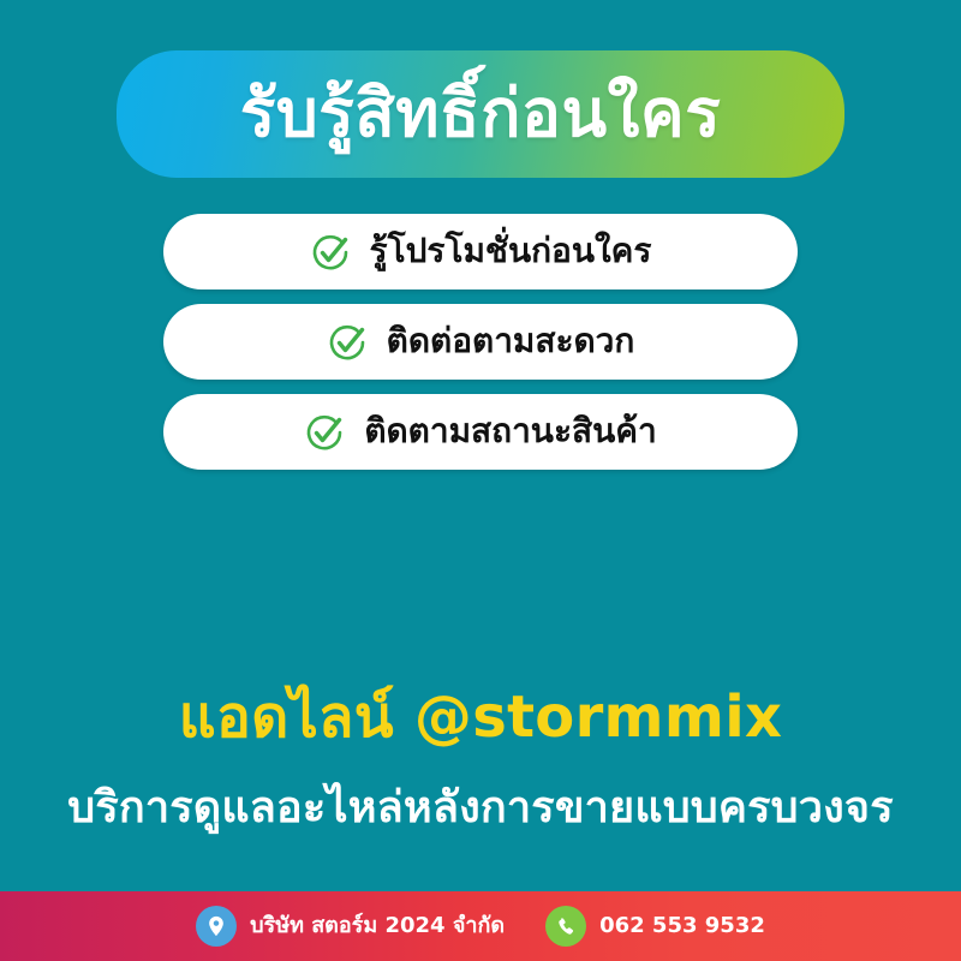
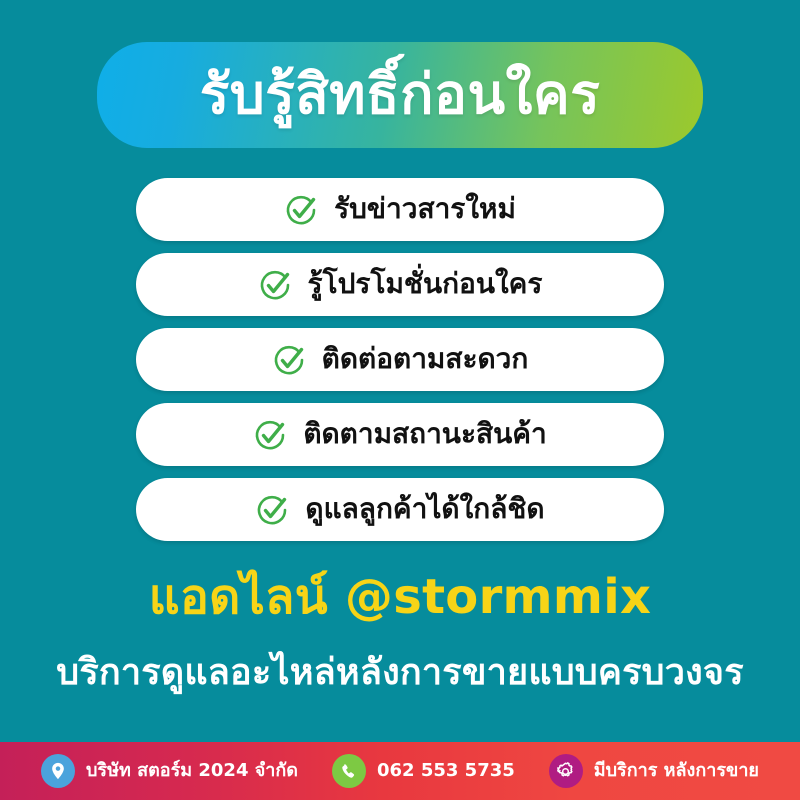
  รับรู้สิทธิ์ก่อนใคร
+ รับข่าวสารใหม่
  รู้โปรโมชั่นก่อนใคร
  ติดต่อตามสะดวก
  ติดตามสถานะสินค้า
+ ดูแลลูกค้าได้ใกล้ชิด
  แอดไลน์ @stormmix
  บริการดูแลอะไหล่หลังการขายแบบครบวงจร
  บริษัท สตอร์ม 2024 จำกัด
- 062 553 9532
+ 062 553 5735
+ มีบริการ หลังการขาย
